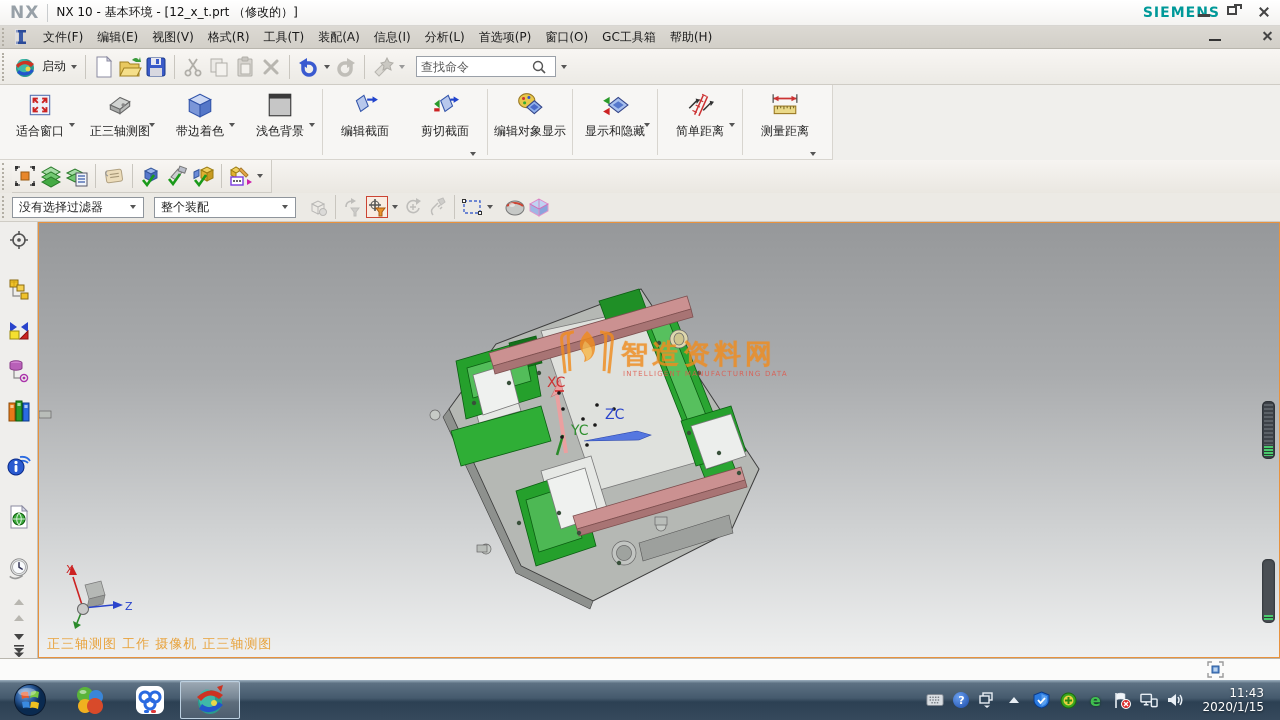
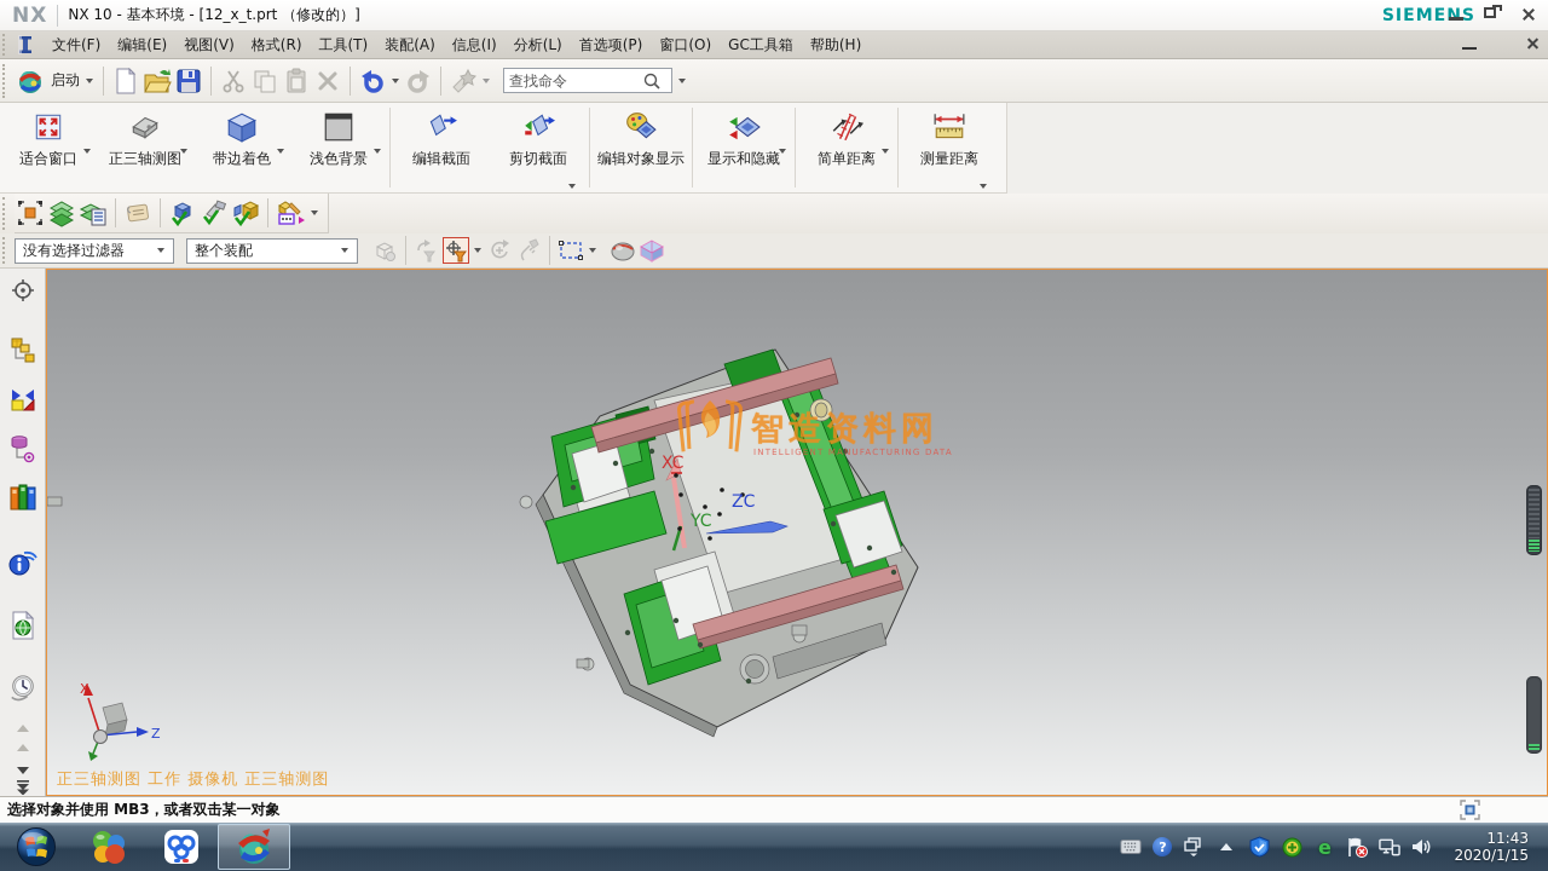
  NX
  NX 10 - 基本环境 - [12_x_t.prt （修改的）]
  SIEMENS
  文件(F)
  编辑(E)
  视图(V)
  格式(R)
  工具(T)
  装配(A)
  信息(I)
  分析(L)
  首选项(P)
  窗口(O)
  GC工具箱
  帮助(H)
  启动
  查找命令
  适合窗口
  正三轴测图
  带边着色
  浅色背景
  编辑截面
  剪切截面
  编辑对象显示
  显示和隐藏
  简单距离
  测量距离
  没有选择过滤器
  整个装配
  XC
  YC
  ZC
  X
  Z
  智造资料网
  INTELLIGENT MANUFACTURING DATA
  正三轴测图 工作 摄像机 正三轴测图
+ 选择对象并使用 MB3，或者双击某一对象
  ?
  e
  11:43
  2020/1/15
